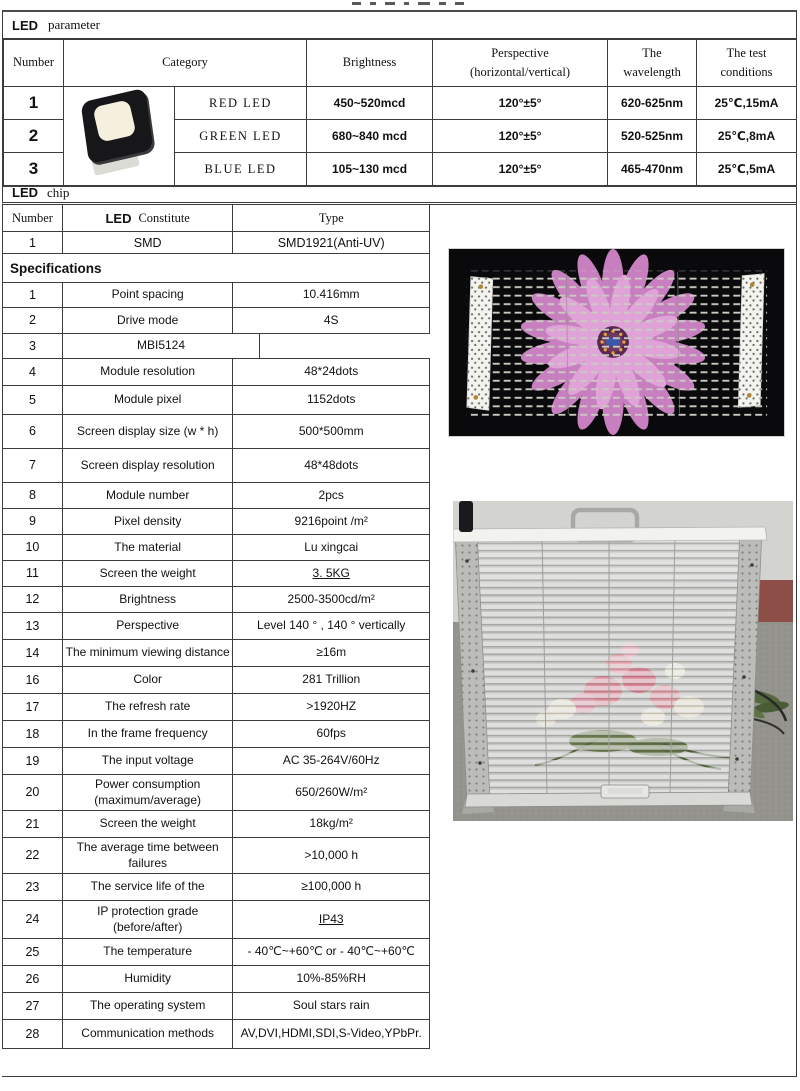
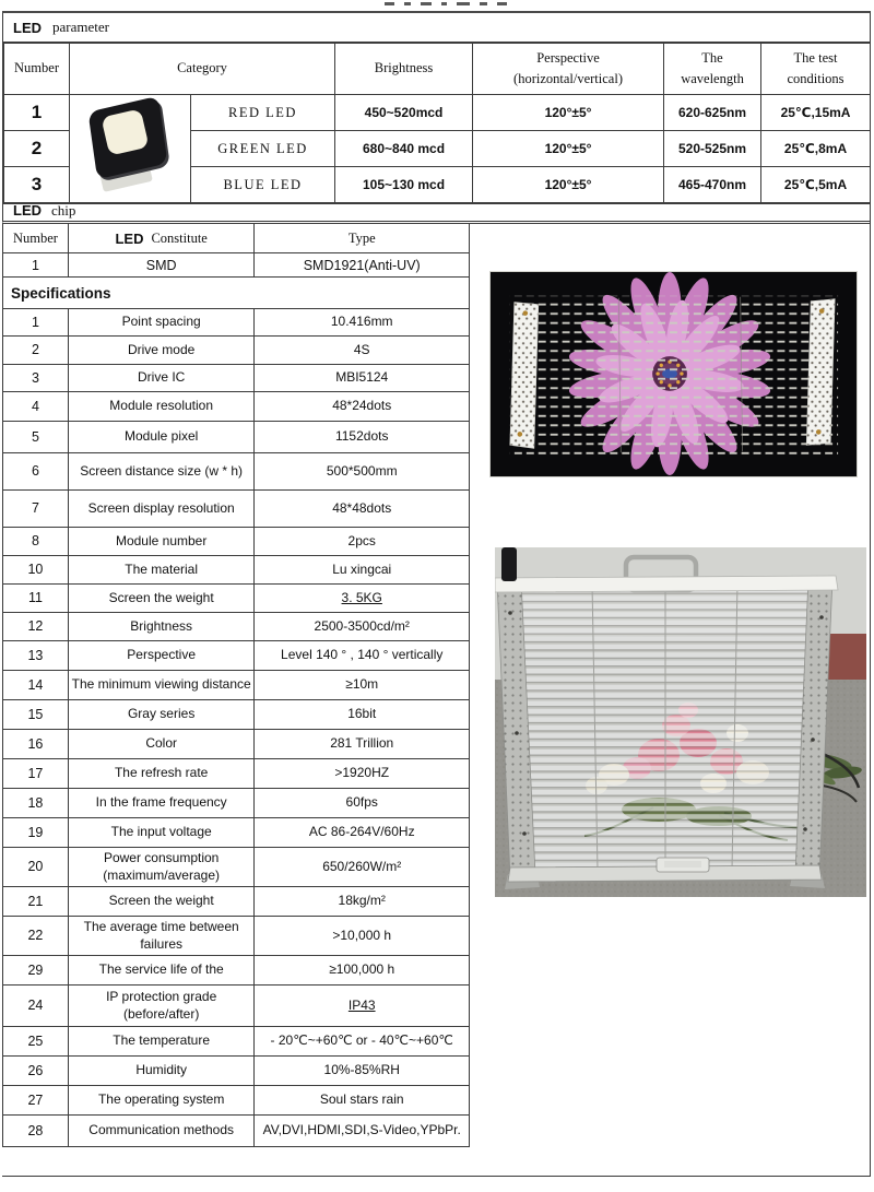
  LED
  parameter
  Number	Category	Brightness	Perspective (horizontal/vertical)	The wavelength	The test conditions
  1		RED LED	450~520mcd	120°±5°	620-625nm	25℃,15mA
  2	GREEN LED	680~840 mcd	120°±5°	520-525nm	25℃,8mA
  3	BLUE LED	105~130 mcd	120°±5°	465-470nm	25℃,5mA
  LED
  chip
  Number
  LED
  Constitute
  Type
  1
  SMD
  SMD1921(Anti-UV)
  Specifications
  1
  Point spacing
  10.416mm
  2
  Drive mode
  4S
  3
+ Drive IC
  MBI5124
  4
  Module resolution
  48*24dots
  5
  Module pixel
  1152dots
  6
- Screen display size (w * h)
+ Screen distance size (w * h)
  500*500mm
  7
  Screen display resolution
  48*48dots
  8
  Module number
  2pcs
- 9
- Pixel density
- 9216point /m²
  10
  The material
  Lu xingcai
  11
  Screen the weight
  3. 5KG
  12
  Brightness
  2500-3500cd/m²
  13
  Perspective
  Level 140 ° , 140 ° vertically
  14
  The minimum viewing distance
- ≥16m
+ ≥10m
+ 15
+ Gray series
+ 16bit
  16
  Color
  281 Trillion
  17
  The refresh rate
  >1920HZ
  18
  In the frame frequency
  60fps
  19
  The input voltage
- AC 35-264V/60Hz
+ AC 86-264V/60Hz
  20
  Power consumption (maximum/average)
  650/260W/m²
  21
  Screen the weight
  18kg/m²
  22
  The average time between failures
  >10,000 h
- 23
+ 29
  The service life of the
  ≥100,000 h
  24
  IP protection grade (before/after)
  IP43
  25
  The temperature
- - 40℃~+60℃ or - 40℃~+60℃
+ - 20℃~+60℃ or - 40℃~+60℃
  26
  Humidity
  10%-85%RH
  27
  The operating system
  Soul stars rain
  28
  Communication methods
  AV,DVI,HDMI,SDI,S-Video,YPbPr.
